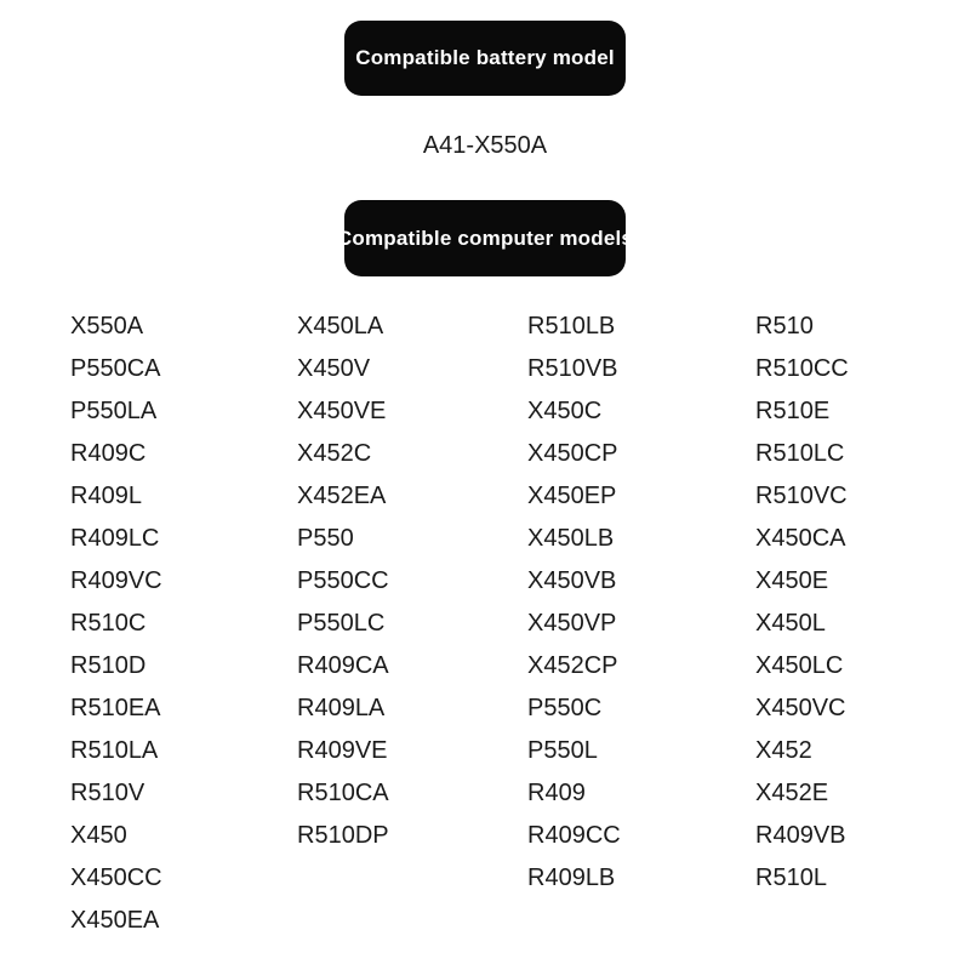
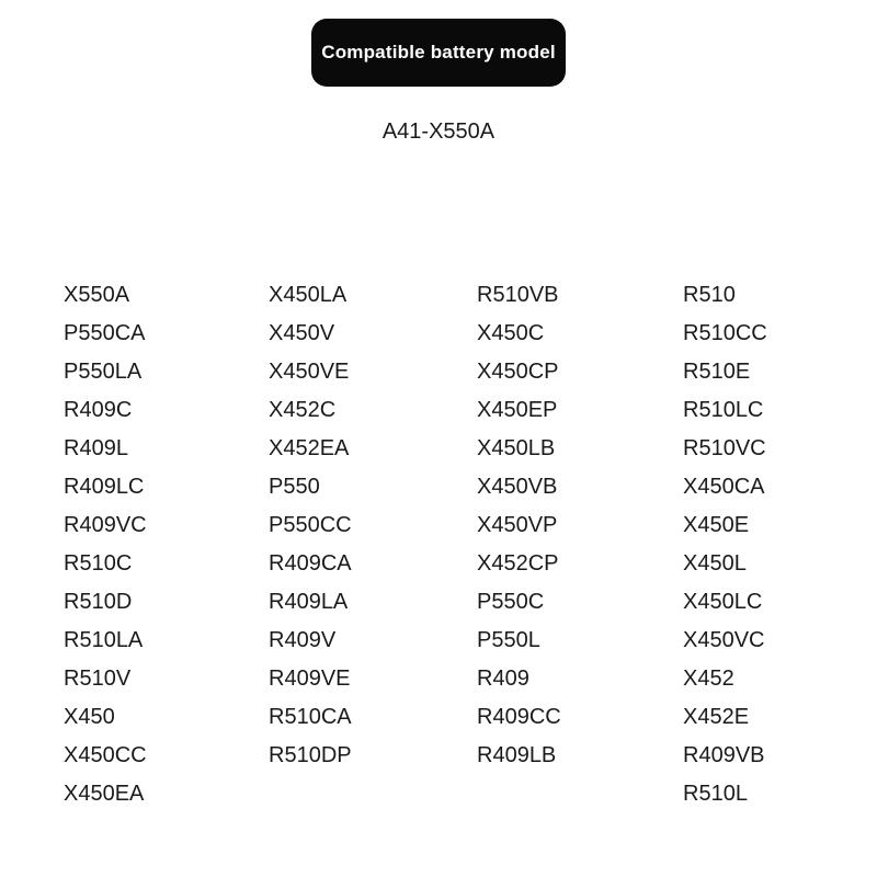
  Compatible battery model
  A41-X550A
- Compatible computer models
  X550A
  P550CA
  P550LA
  R409C
  R409L
  R409LC
  R409VC
  R510C
  R510D
- R510EA
  R510LA
  R510V
  X450
  X450CC
  X450EA
  X450LA
  X450V
  X450VE
  X452C
  X452EA
  P550
  P550CC
- P550LC
  R409CA
  R409LA
+ R409V
  R409VE
  R510CA
  R510DP
- R510LB
  R510VB
  X450C
  X450CP
  X450EP
  X450LB
  X450VB
  X450VP
  X452CP
  P550C
  P550L
  R409
  R409CC
  R409LB
  R510
  R510CC
  R510E
  R510LC
  R510VC
  X450CA
  X450E
  X450L
  X450LC
  X450VC
  X452
  X452E
  R409VB
  R510L
